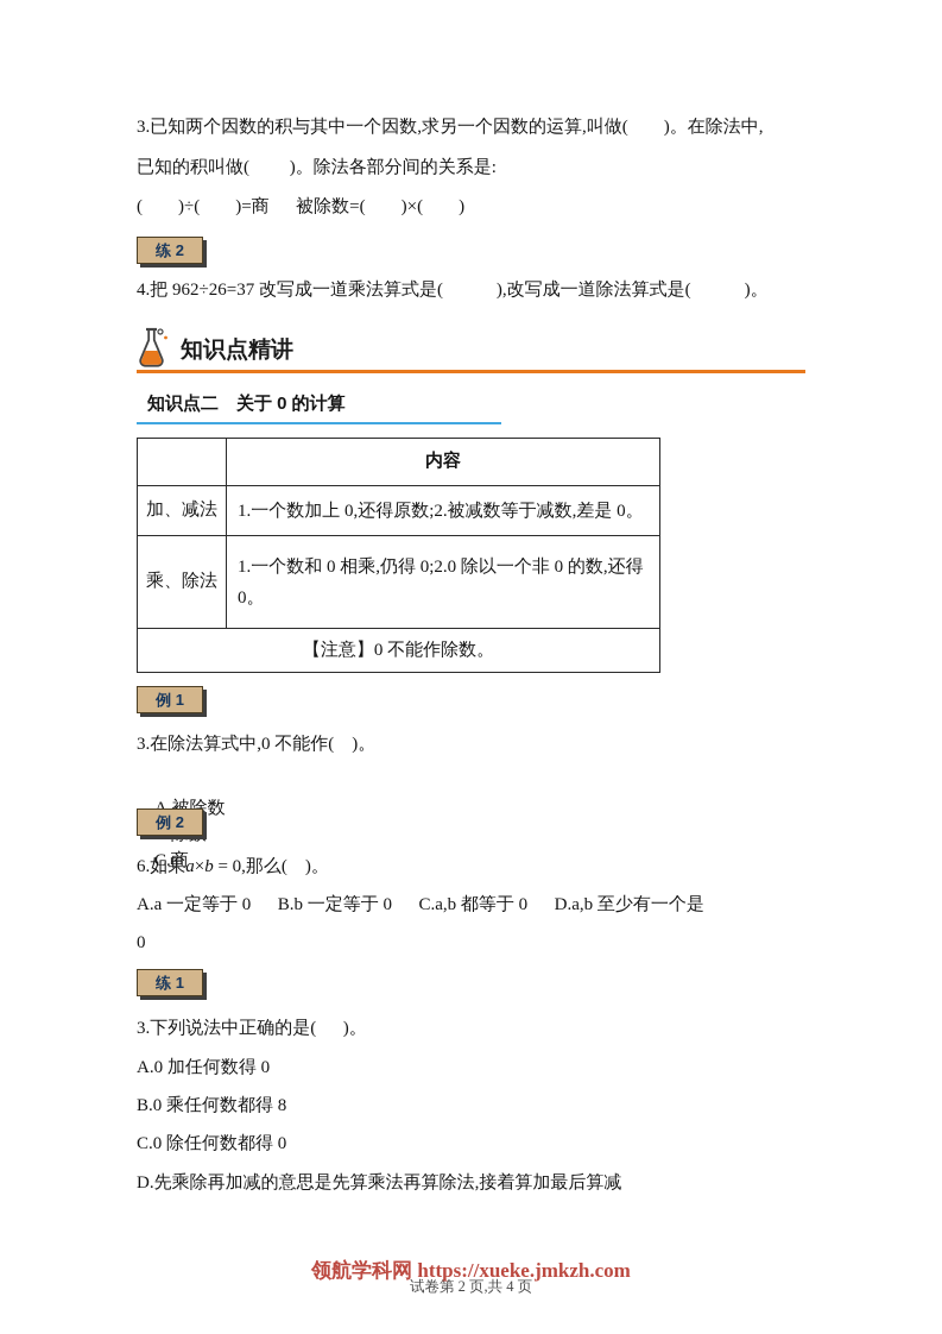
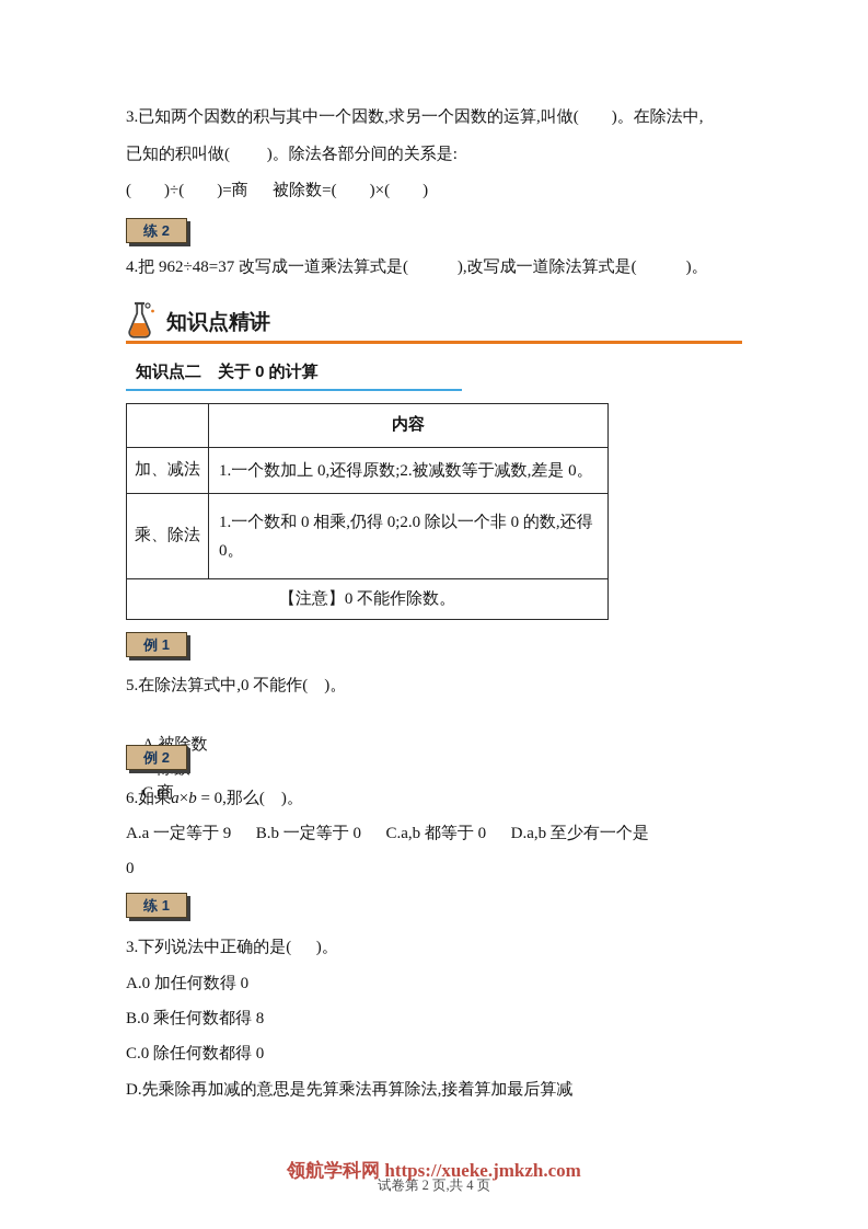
  3.已知两个因数的积与其中一个因数,求另一个因数的运算,叫做( )。在除法中,
  已知的积叫做( )。除法各部分间的关系是:
  ( )÷( )=商 被除数=( )×( )
  练 2
- 4.把 962÷26=37 改写成一道乘法算式是( ),改写成一道除法算式是( )。
+ 4.把 962÷48=37 改写成一道乘法算式是( ),改写成一道除法算式是( )。
  知识点精讲
  知识点二 关于 0 的计算
  	内容
  加、减法	1.一个数加上 0,还得原数;2.被减数等于减数,差是 0。
  乘、除法	1.一个数和 0 相乘,仍得 0;2.0 除以一个非 0 的数,还得 0。
  【注意】0 不能作除数。
  例 1
- 3.在除法算式中,0 不能作( )。
+ 5.在除法算式中,0 不能作( )。
  例 2
  6.如果a×b = 0,那么( )。
- A.a 一定等于 0 B.b 一定等于 0 C.a,b 都等于 0 D.a,b 至少有一个是
+ A.a 一定等于 9 B.b 一定等于 0 C.a,b 都等于 0 D.a,b 至少有一个是
  0
  练 1
  3.下列说法中正确的是( )。
  A.0 加任何数得 0
  B.0 乘任何数都得 8
  C.0 除任何数都得 0
  D.先乘除再加减的意思是先算乘法再算除法,接着算加最后算减
  试卷第 2 页,共 4 页
  领航学科网 https://xueke.jmkzh.com
